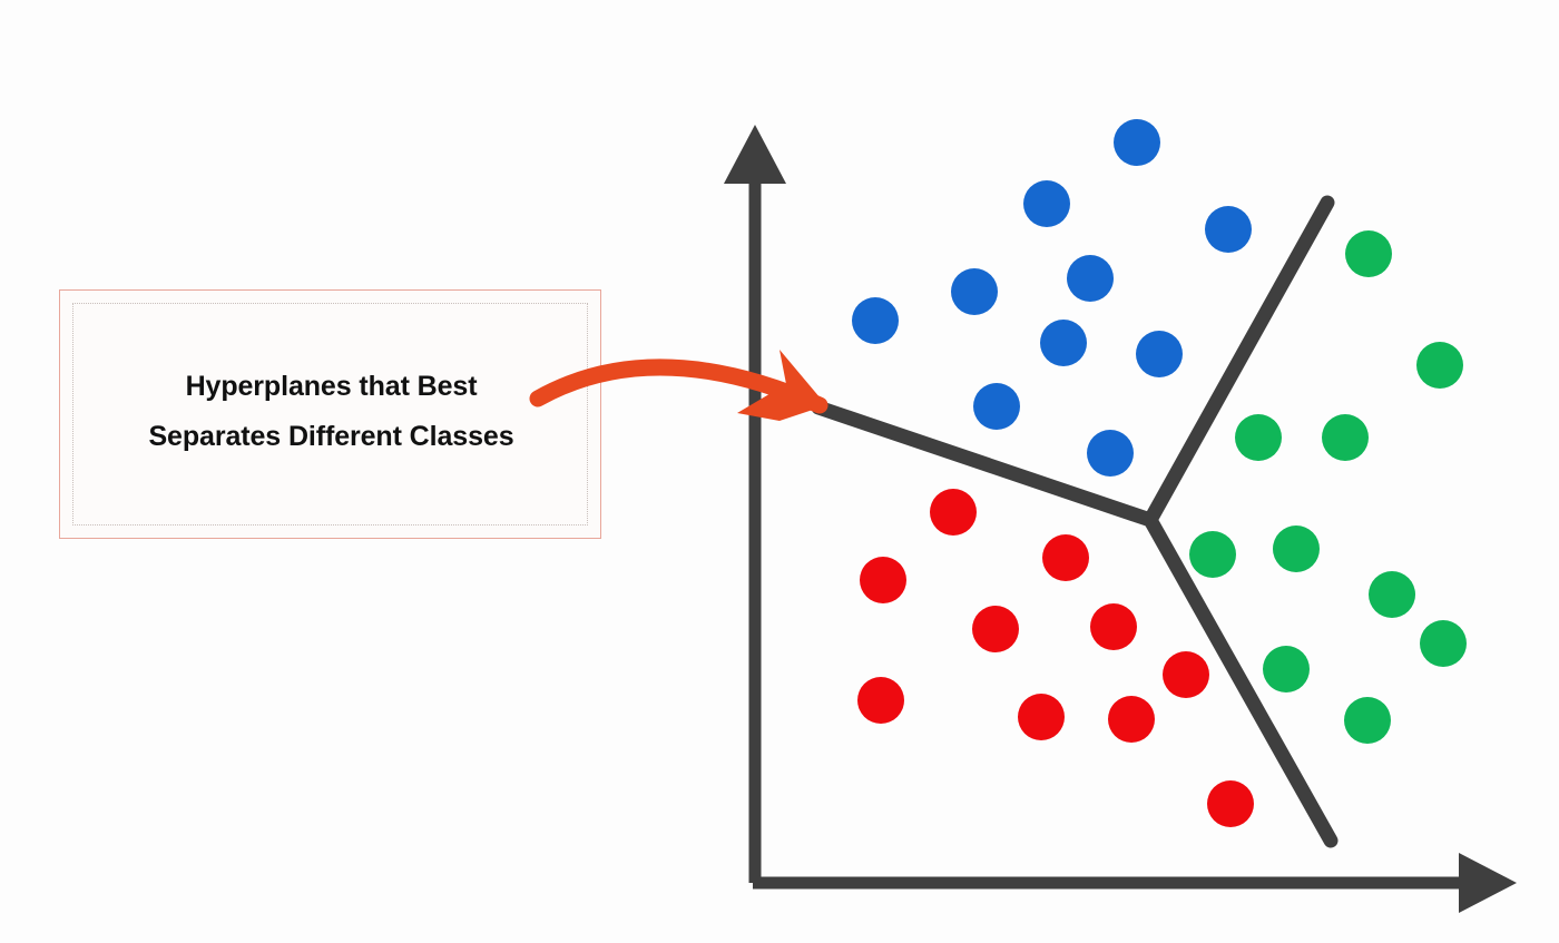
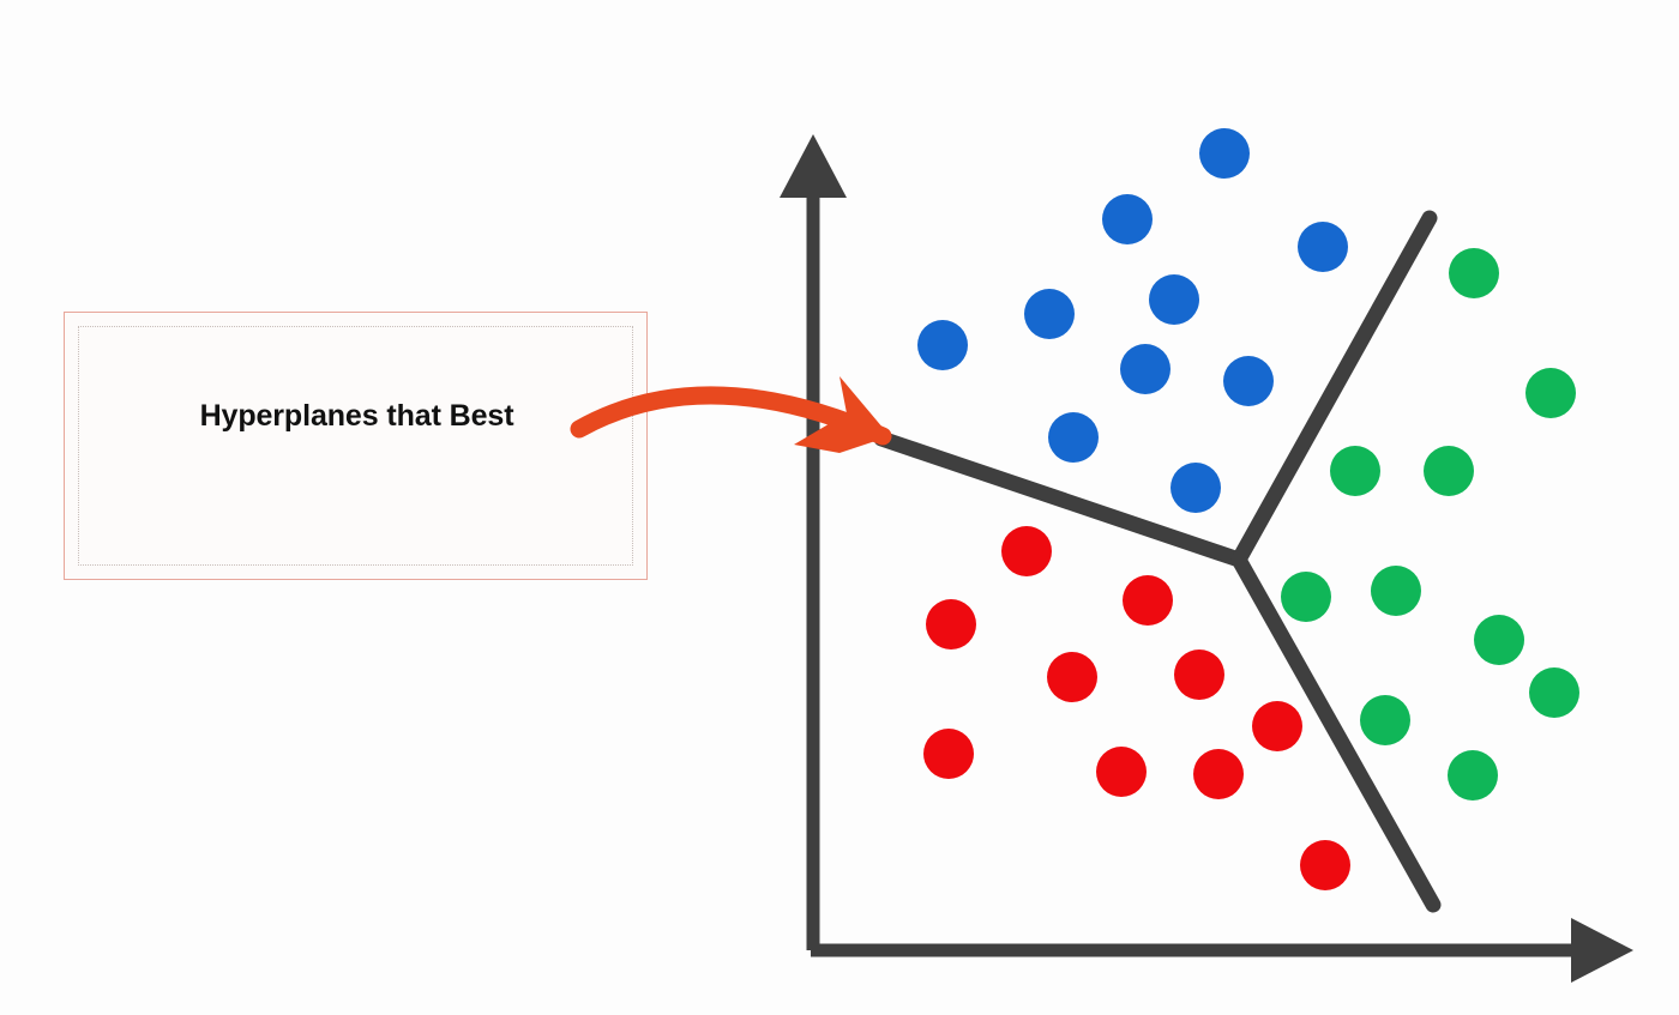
  Hyperplanes that Best
- Separates Different Classes
